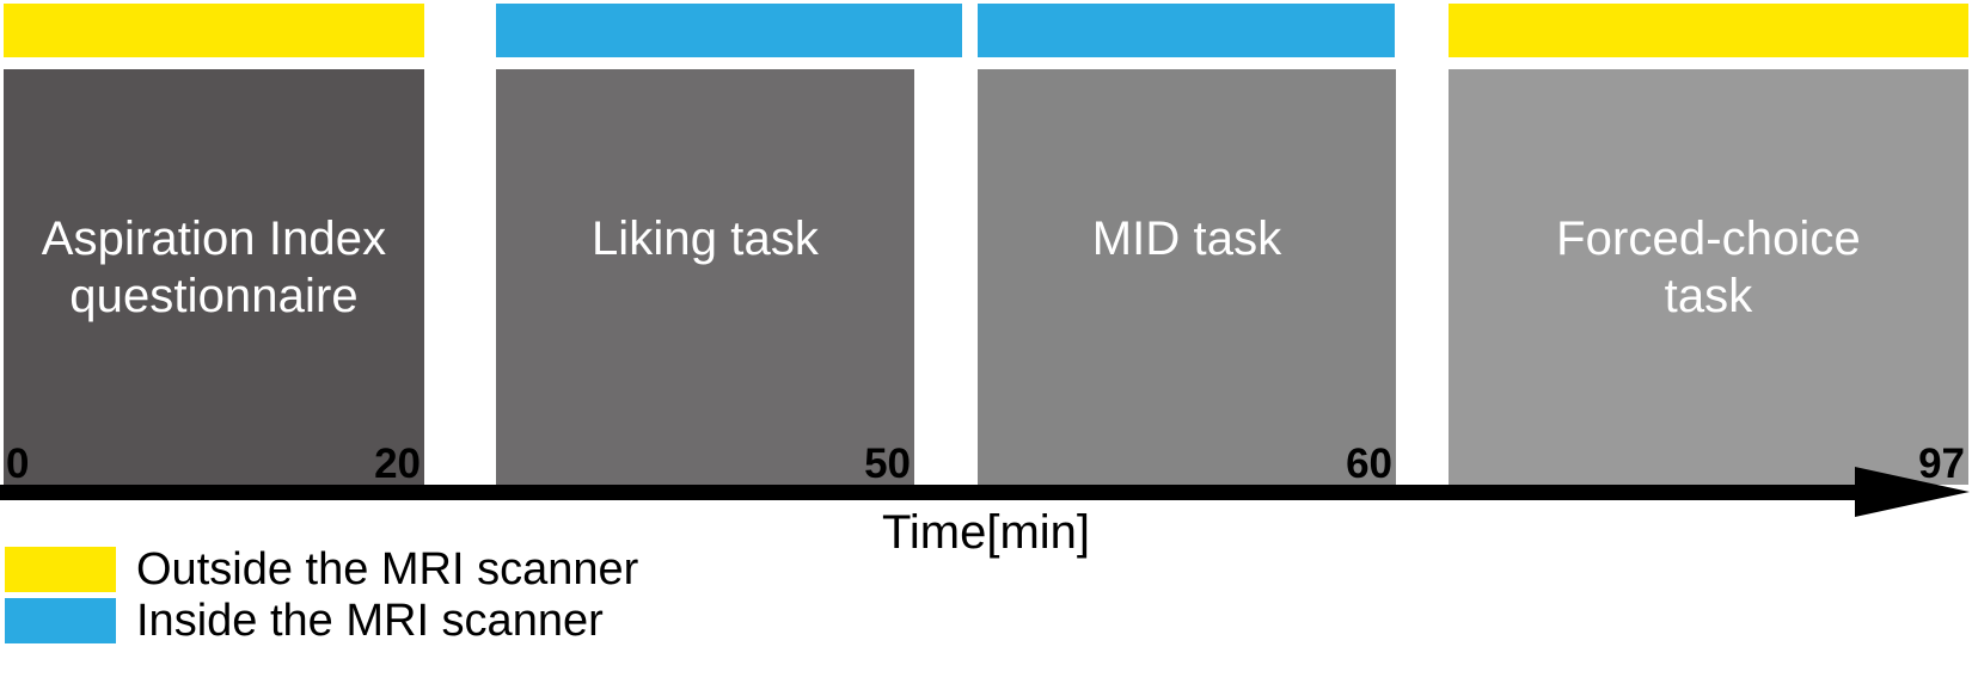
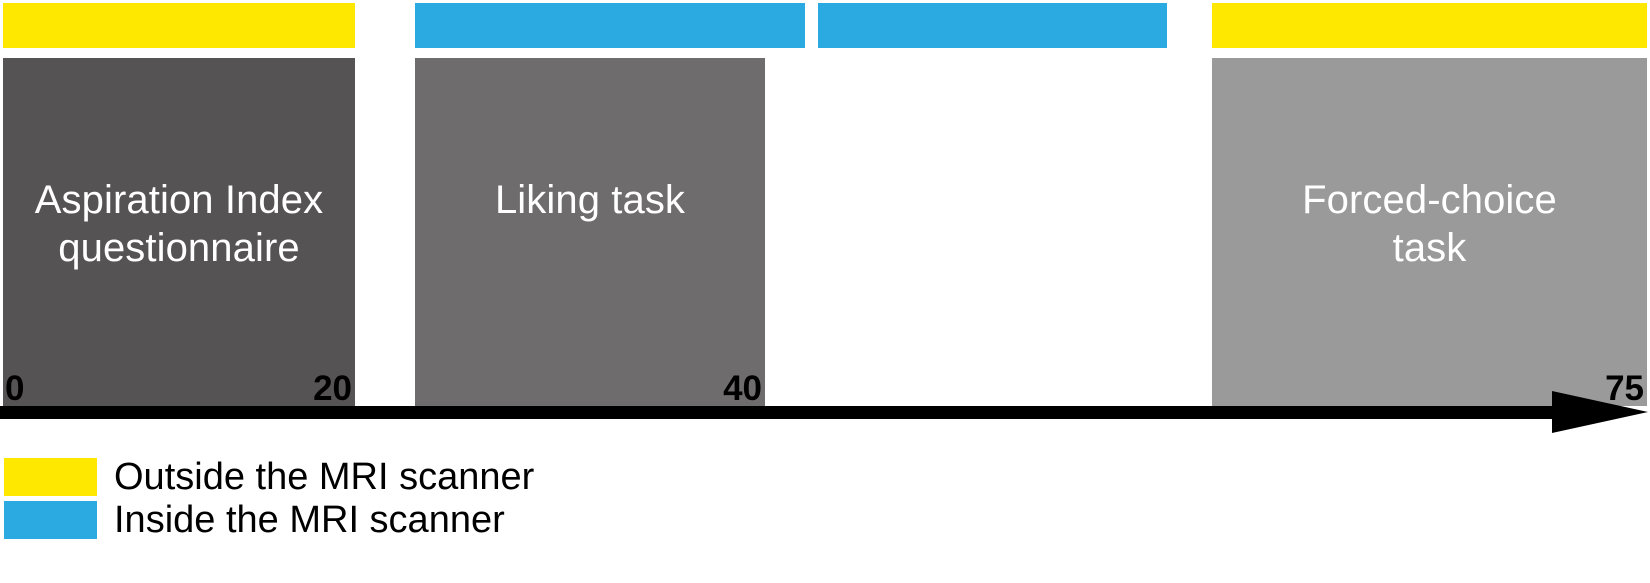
  Aspiration Index
  questionnaire
  0
  20
  Liking task
- 50
+ 40
- MID task
- 60
  Forced-choice
  task
- 97
+ 75
- Time[min]
  Outside the MRI scanner
  Inside the MRI scanner
